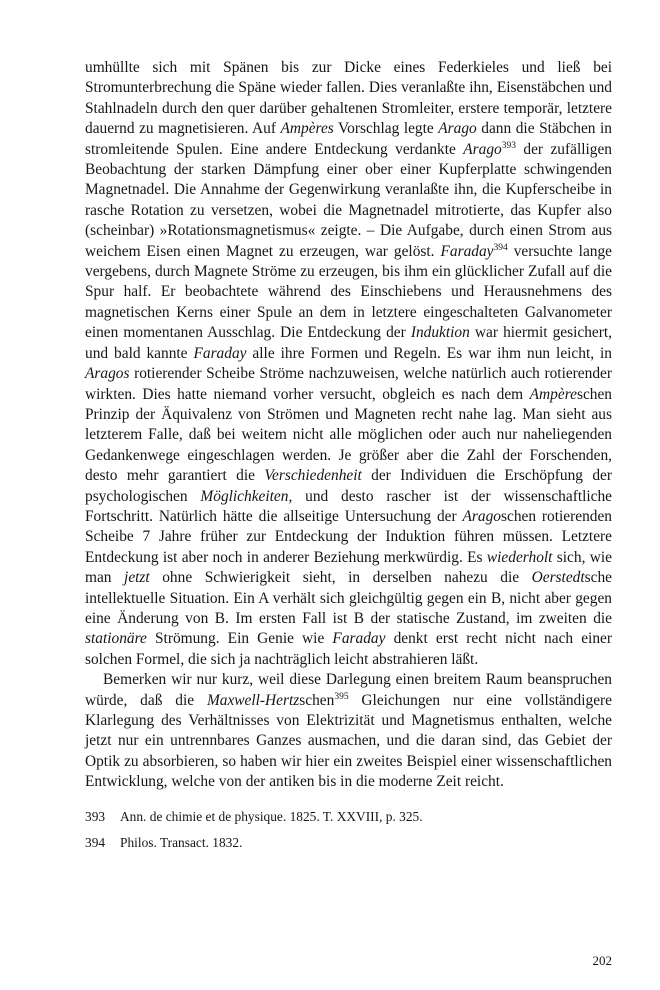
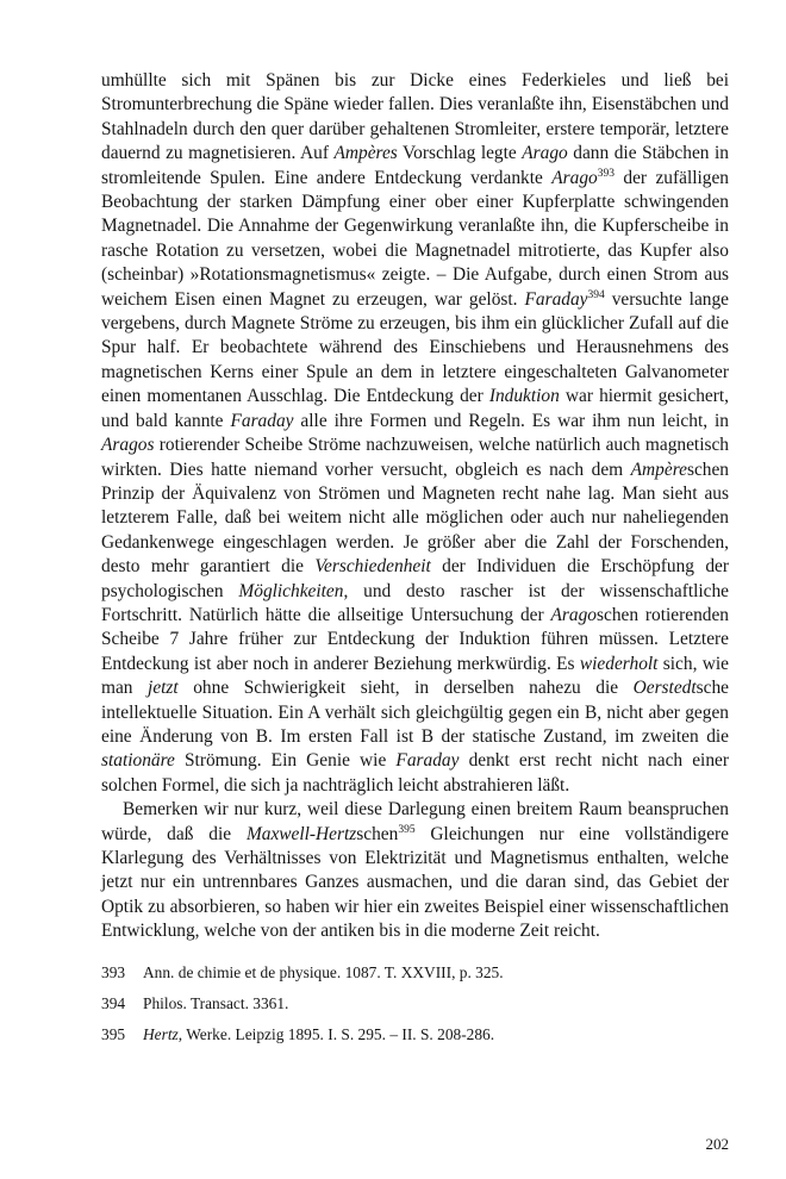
- umhüllte sich mit Spänen bis zur Dicke eines Federkieles und ließ bei Stromunterbrechung die Späne wieder fallen. Dies veranlaßte ihn, Eisenstäbchen und Stahlnadeln durch den quer darüber gehaltenen Stromleiter, erstere temporär, letztere dauernd zu magnetisieren. Auf Ampères Vorschlag legte Arago dann die Stäbchen in stromleitende Spulen. Eine andere Entdeckung verdankte Arago393 der zufälligen Beobachtung der starken Dämpfung einer ober einer Kupferplatte schwingenden Magnetnadel. Die Annahme der Gegenwirkung veranlaßte ihn, die Kupferscheibe in rasche Rotation zu versetzen, wobei die Magnetnadel mitrotierte, das Kupfer also (scheinbar) »Rotationsmagnetismus« zeigte. – Die Aufgabe, durch einen Strom aus weichem Eisen einen Magnet zu erzeugen, war gelöst. Faraday394 versuchte lange vergebens, durch Magnete Ströme zu erzeugen, bis ihm ein glücklicher Zufall auf die Spur half. Er beobachtete während des Einschiebens und Herausnehmens des magnetischen Kerns einer Spule an dem in letztere eingeschalteten Galvanometer einen momentanen Ausschlag. Die Entdeckung der Induktion war hiermit gesichert, und bald kannte Faraday alle ihre Formen und Regeln. Es war ihm nun leicht, in Aragos rotierender Scheibe Ströme nachzuweisen, welche natürlich auch rotierender wirkten. Dies hatte niemand vorher versucht, obgleich es nach dem Ampèreschen Prinzip der Äquivalenz von Strömen und Magneten recht nahe lag. Man sieht aus letzterem Falle, daß bei weitem nicht alle möglichen oder auch nur naheliegenden Gedankenwege eingeschlagen werden. Je größer aber die Zahl der Forschenden, desto mehr garantiert die Verschiedenheit der Individuen die Erschöpfung der psychologischen Möglichkeiten, und desto rascher ist der wissenschaftliche Fortschritt. Natürlich hätte die allseitige Untersuchung der Aragoschen rotierenden Scheibe 7 Jahre früher zur Entdeckung der Induktion führen müssen. Letztere Entdeckung ist aber noch in anderer Beziehung merkwürdig. Es wiederholt sich, wie man jetzt ohne Schwierigkeit sieht, in derselben nahezu die Oerstedtsche intellektuelle Situation. Ein A verhält sich gleichgültig gegen ein B, nicht aber gegen eine Änderung von B. Im ersten Fall ist B der statische Zustand, im zweiten die stationäre Strömung. Ein Genie wie Faraday denkt erst recht nicht nach einer solchen Formel, die sich ja nachträglich leicht abstrahieren läßt.
+ umhüllte sich mit Spänen bis zur Dicke eines Federkieles und ließ bei Stromunterbrechung die Späne wieder fallen. Dies veranlaßte ihn, Eisenstäbchen und Stahlnadeln durch den quer darüber gehaltenen Stromleiter, erstere temporär, letztere dauernd zu magnetisieren. Auf Ampères Vorschlag legte Arago dann die Stäbchen in stromleitende Spulen. Eine andere Entdeckung verdankte Arago393 der zufälligen Beobachtung der starken Dämpfung einer ober einer Kupferplatte schwingenden Magnetnadel. Die Annahme der Gegenwirkung veranlaßte ihn, die Kupferscheibe in rasche Rotation zu versetzen, wobei die Magnetnadel mitrotierte, das Kupfer also (scheinbar) »Rotationsmagnetismus« zeigte. – Die Aufgabe, durch einen Strom aus weichem Eisen einen Magnet zu erzeugen, war gelöst. Faraday394 versuchte lange vergebens, durch Magnete Ströme zu erzeugen, bis ihm ein glücklicher Zufall auf die Spur half. Er beobachtete während des Einschiebens und Herausnehmens des magnetischen Kerns einer Spule an dem in letztere eingeschalteten Galvanometer einen momentanen Ausschlag. Die Entdeckung der Induktion war hiermit gesichert, und bald kannte Faraday alle ihre Formen und Regeln. Es war ihm nun leicht, in Aragos rotierender Scheibe Ströme nachzuweisen, welche natürlich auch magnetisch wirkten. Dies hatte niemand vorher versucht, obgleich es nach dem Ampèreschen Prinzip der Äquivalenz von Strömen und Magneten recht nahe lag. Man sieht aus letzterem Falle, daß bei weitem nicht alle möglichen oder auch nur naheliegenden Gedankenwege eingeschlagen werden. Je größer aber die Zahl der Forschenden, desto mehr garantiert die Verschiedenheit der Individuen die Erschöpfung der psychologischen Möglichkeiten, und desto rascher ist der wissenschaftliche Fortschritt. Natürlich hätte die allseitige Untersuchung der Aragoschen rotierenden Scheibe 7 Jahre früher zur Entdeckung der Induktion führen müssen. Letztere Entdeckung ist aber noch in anderer Beziehung merkwürdig. Es wiederholt sich, wie man jetzt ohne Schwierigkeit sieht, in derselben nahezu die Oerstedtsche intellektuelle Situation. Ein A verhält sich gleichgültig gegen ein B, nicht aber gegen eine Änderung von B. Im ersten Fall ist B der statische Zustand, im zweiten die stationäre Strömung. Ein Genie wie Faraday denkt erst recht nicht nach einer solchen Formel, die sich ja nachträglich leicht abstrahieren läßt.
  Bemerken wir nur kurz, weil diese Darlegung einen breitem Raum beanspruchen würde, daß die Maxwell-Hertzschen395 Gleichungen nur eine vollständigere Klarlegung des Verhältnisses von Elektrizität und Magnetismus enthalten, welche jetzt nur ein untrennbares Ganzes ausmachen, und die daran sind, das Gebiet der Optik zu absorbieren, so haben wir hier ein zweites Beispiel einer wissenschaftlichen Entwicklung, welche von der antiken bis in die moderne Zeit reicht.
  393
- Ann. de chimie et de physique. 1825. T. XXVIII, p. 325.
+ Ann. de chimie et de physique. 1087. T. XXVIII, p. 325.
  394
- Philos. Transact. 1832.
+ Philos. Transact. 3361.
+ 395
+ Hertz, Werke. Leipzig 1895. I. S. 295. – II. S. 208-286.
  202
